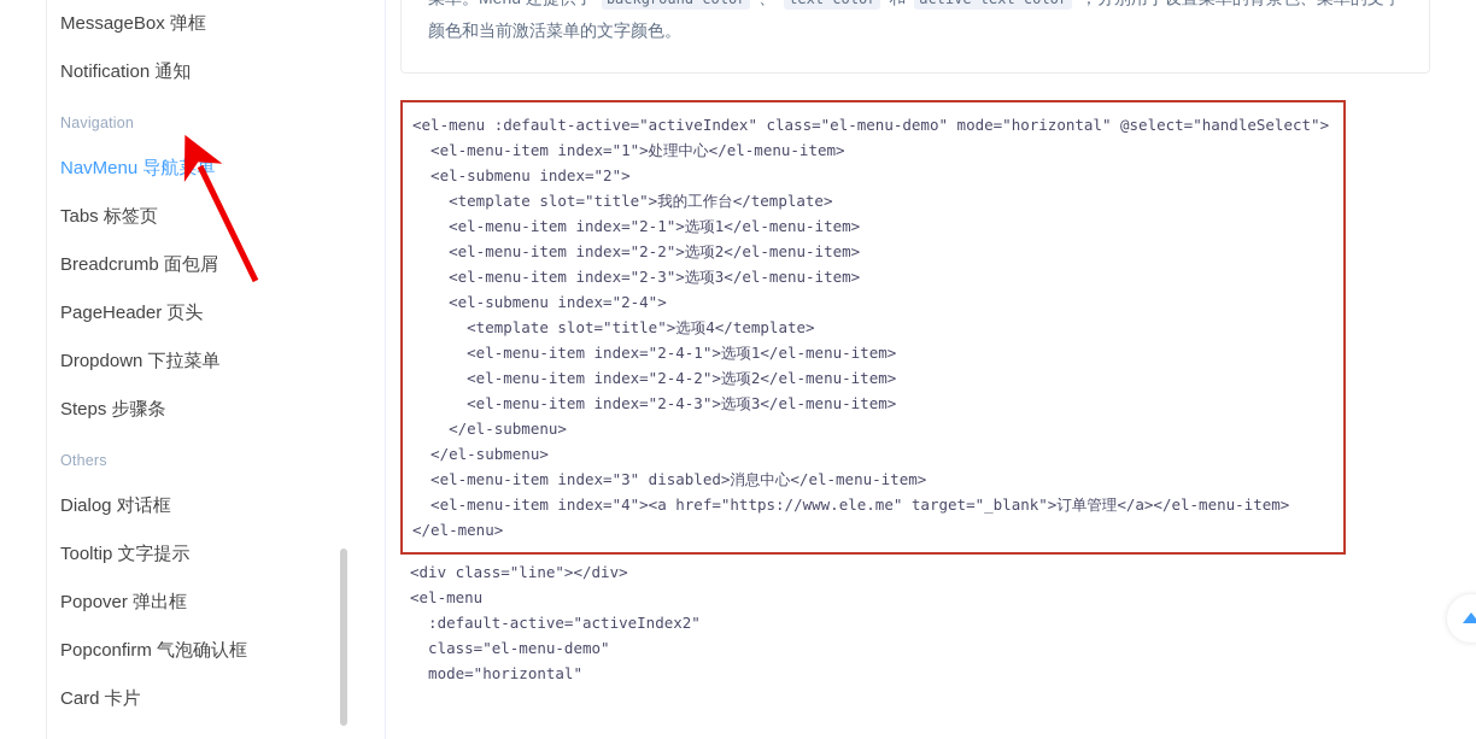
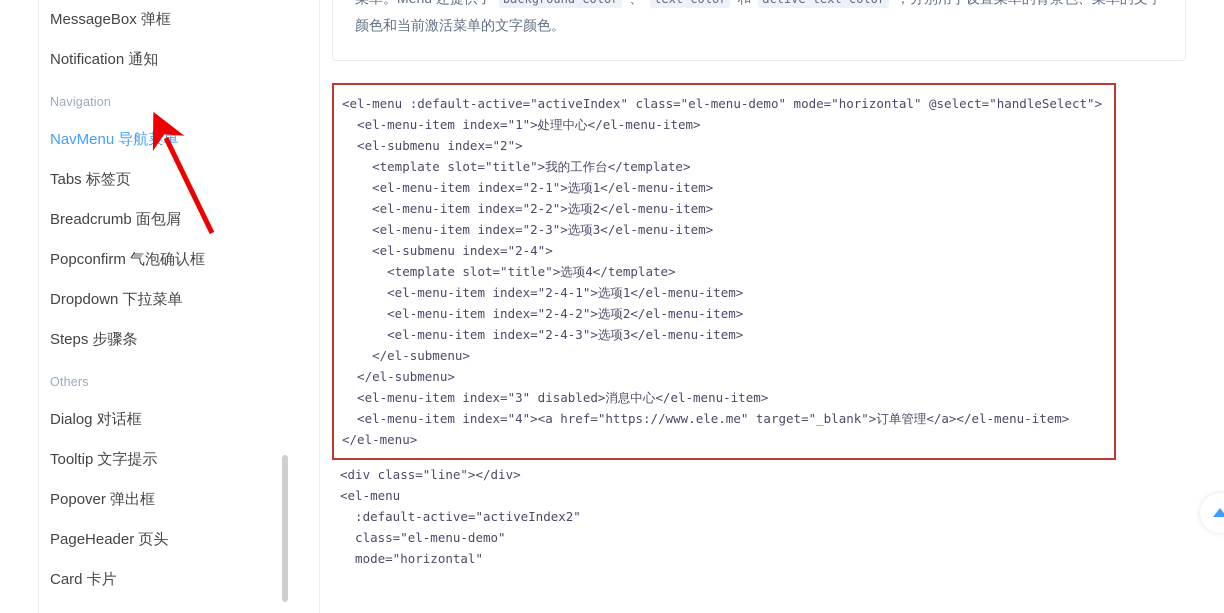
  MessageBox 弹框
  Notification 通知
  Navigation
  NavMenu 导航菜单
  Tabs 标签页
  Breadcrumb 面包屑
- PageHeader 页头
+ Popconfirm 气泡确认框
  Dropdown 下拉菜单
  Steps 步骤条
  Others
  Dialog 对话框
  Tooltip 文字提示
  Popover 弹出框
- Popconfirm 气泡确认框
+ PageHeader 页头
  Card 卡片
  <el-menu :default-active="activeIndex" class="el-menu-demo" mode="horizontal" @select="handleSelect">
  <el-menu-item index="1">处理中心</el-menu-item>
  <el-submenu index="2">
  <template slot="title">我的工作台</template>
  <el-menu-item index="2-1">选项1</el-menu-item>
  <el-menu-item index="2-2">选项2</el-menu-item>
  <el-menu-item index="2-3">选项3</el-menu-item>
  <el-submenu index="2-4">
  <template slot="title">选项4</template>
  <el-menu-item index="2-4-1">选项1</el-menu-item>
  <el-menu-item index="2-4-2">选项2</el-menu-item>
  <el-menu-item index="2-4-3">选项3</el-menu-item>
  </el-submenu>
  </el-submenu>
  <el-menu-item index="3" disabled>消息中心</el-menu-item>
  <el-menu-item index="4"><a href="https://www.ele.me" target="_blank">订单管理</a></el-menu-item>
  </el-menu>
  <div class="line"></div>
  <el-menu
  :default-active="activeIndex2"
  class="el-menu-demo"
  mode="horizontal"
